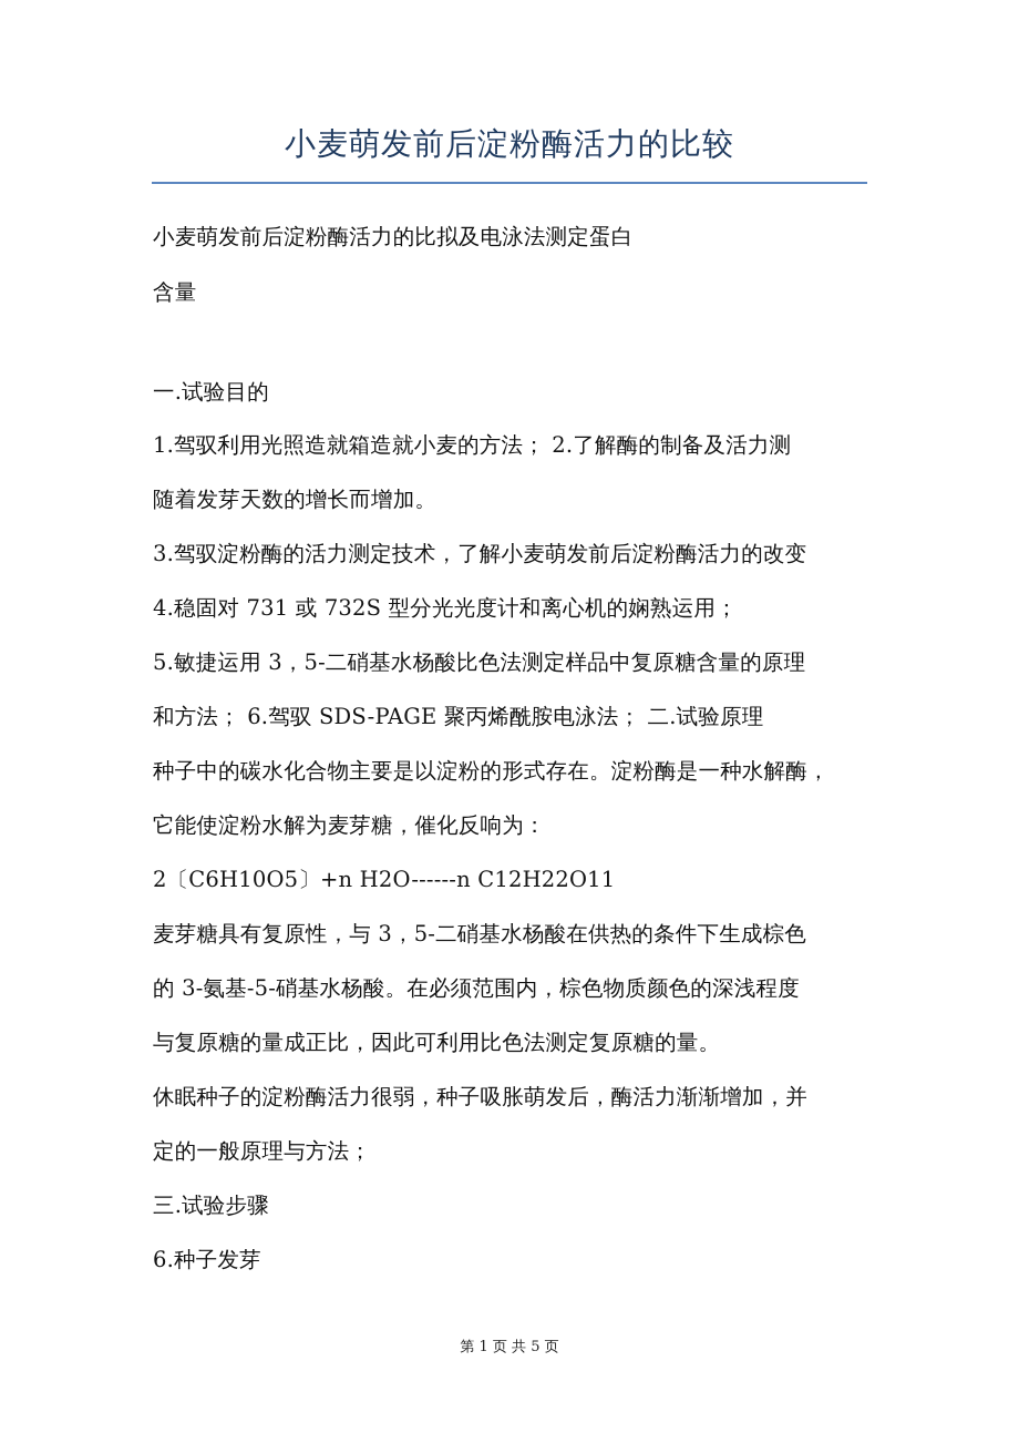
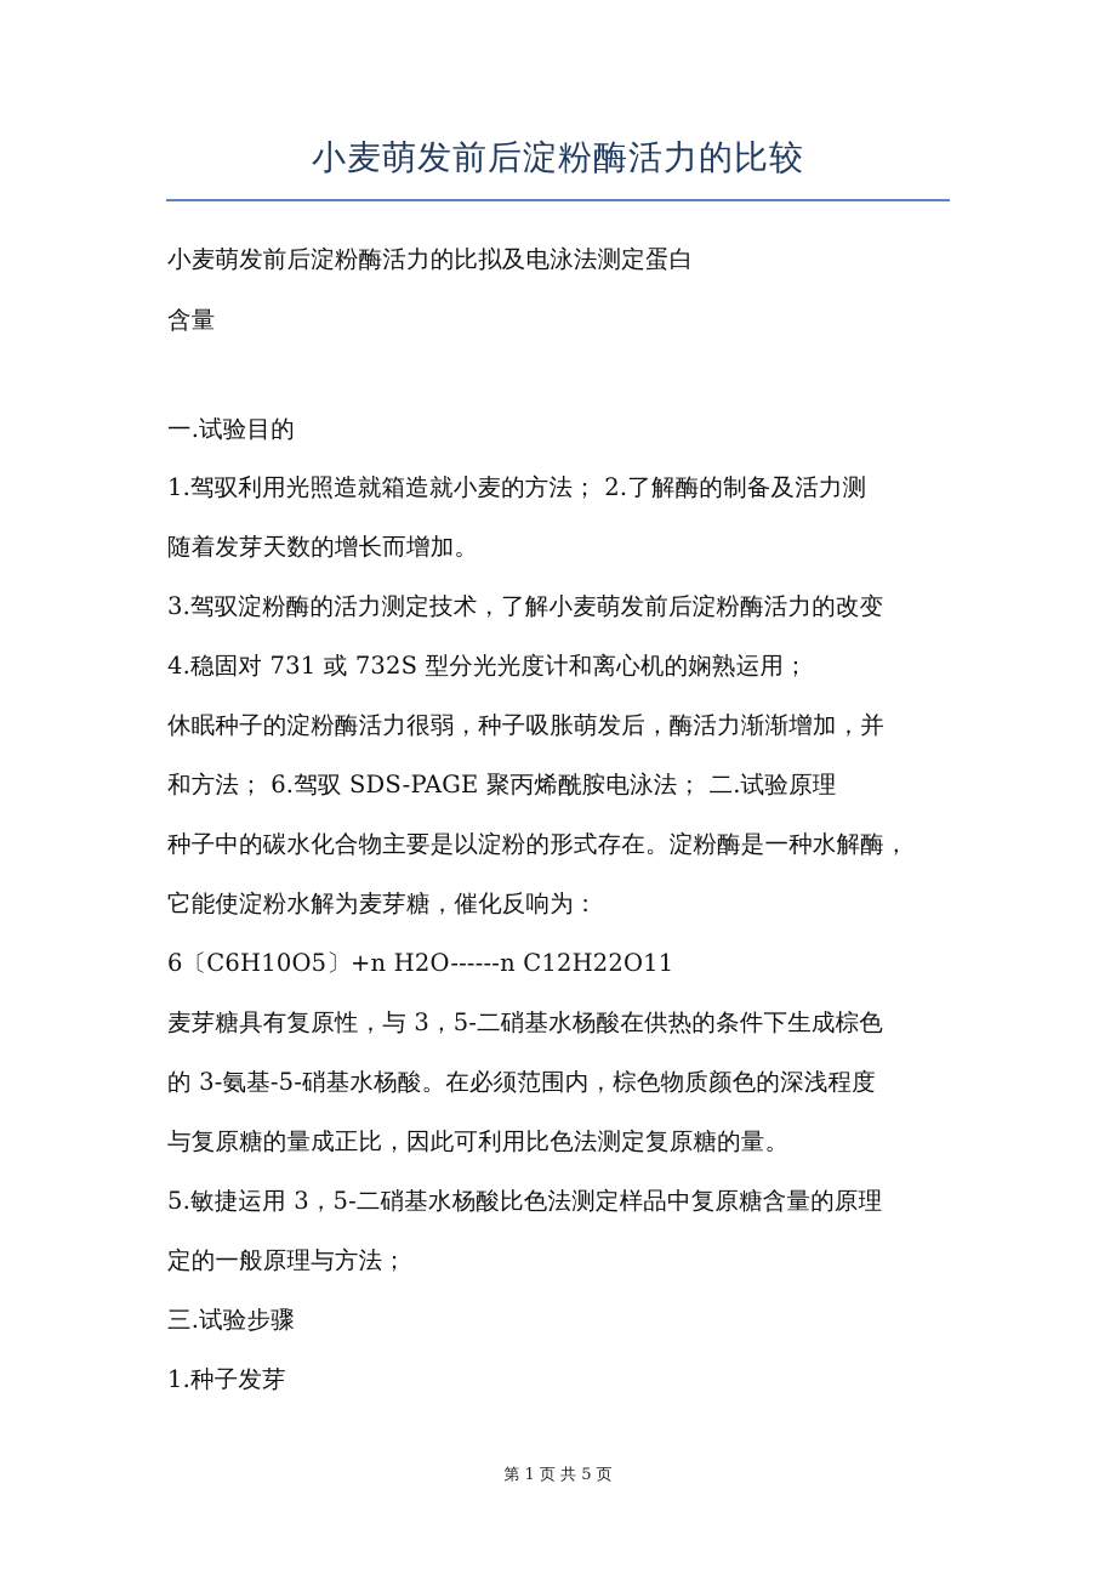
  小麦萌发前后淀粉酶活力的比较
  小麦萌发前后淀粉酶活力的比拟及电泳法测定蛋白
  含量
  一.试验目的
  1.驾驭利用光照造就箱造就小麦的方法； 2.了解酶的制备及活力测
  随着发芽天数的增长而增加。
  3.驾驭淀粉酶的活力测定技术，了解小麦萌发前后淀粉酶活力的改变
  4.稳固对 731 或 732S 型分光光度计和离心机的娴熟运用；
- 5.敏捷运用 3，5-二硝基水杨酸比色法测定样品中复原糖含量的原理
+ 休眠种子的淀粉酶活力很弱，种子吸胀萌发后，酶活力渐渐增加，并
  和方法； 6.驾驭 SDS-PAGE 聚丙烯酰胺电泳法； 二.试验原理
  种子中的碳水化合物主要是以淀粉的形式存在。淀粉酶是一种水解酶，
  它能使淀粉水解为麦芽糖，催化反响为：
- 2〔C6H10O5〕+n H2O------n C12H22O11
+ 6〔C6H10O5〕+n H2O------n C12H22O11
  麦芽糖具有复原性，与 3，5-二硝基水杨酸在供热的条件下生成棕色
  的 3-氨基-5-硝基水杨酸。在必须范围内，棕色物质颜色的深浅程度
  与复原糖的量成正比，因此可利用比色法测定复原糖的量。
- 休眠种子的淀粉酶活力很弱，种子吸胀萌发后，酶活力渐渐增加，并
+ 5.敏捷运用 3，5-二硝基水杨酸比色法测定样品中复原糖含量的原理
  定的一般原理与方法；
  三.试验步骤
- 6.种子发芽
+ 1.种子发芽
  第 1 页 共 5 页
